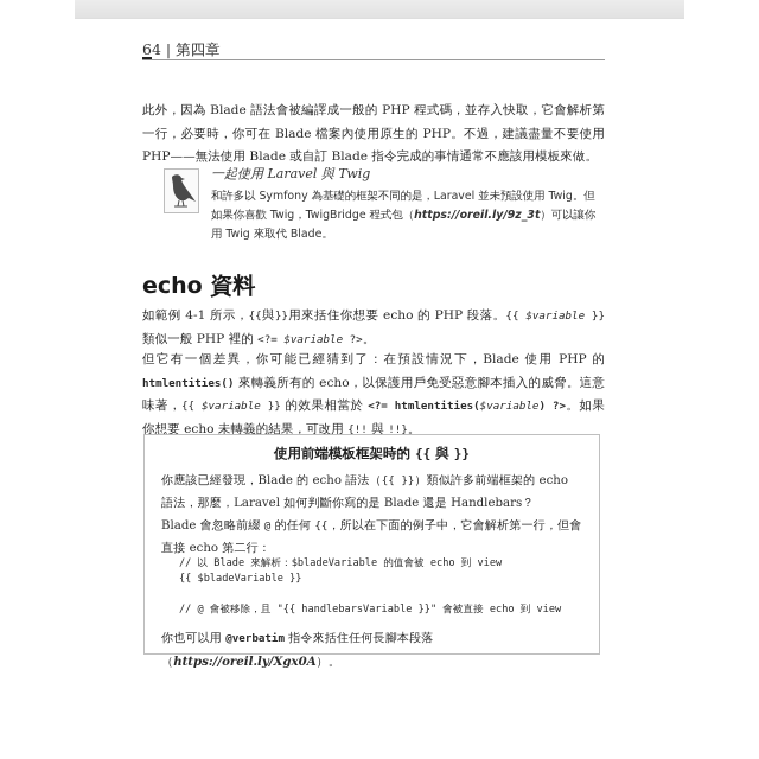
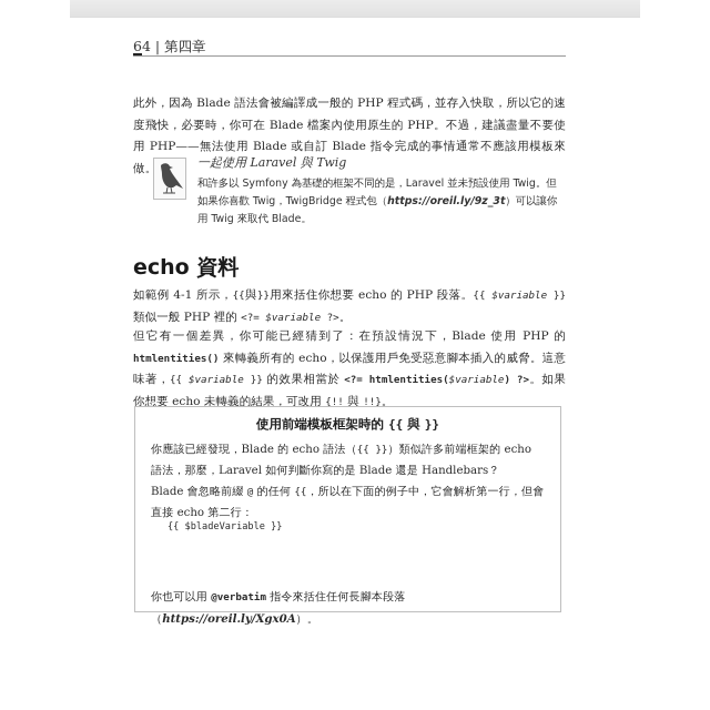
  64 | 第四章
- 此外，因為 Blade 語法會被編譯成一般的 PHP 程式碼，並存入快取，它會解析第一行，必要時，你可在 Blade 檔案內使用原生的 PHP。不過，建議盡量不要使用 PHP——無法使用 Blade 或自訂 Blade 指令完成的事情通常不應該用模板來做。
+ 此外，因為 Blade 語法會被編譯成一般的 PHP 程式碼，並存入快取，所以它的速度飛快，必要時，你可在 Blade 檔案內使用原生的 PHP。不過，建議盡量不要使用 PHP——無法使用 Blade 或自訂 Blade 指令完成的事情通常不應該用模板來做。
  一起使用 Laravel 與 Twig
  和許多以 Symfony 為基礎的框架不同的是，Laravel 並未預設使用 Twig。但如果你喜歡 Twig，TwigBridge 程式包（https://oreil.ly/9z_3t）可以讓你用 Twig 來取代 Blade。
  echo 資料
  如範例 4-1 所示，{{與}}用來括住你想要 echo 的 PHP 段落。{{ $variable }}類似一般 PHP 裡的 <?= $variable ?>。
  但它有一個差異，你可能已經猜到了：在預設情況下，Blade 使用 PHP 的 htmlentities() 來轉義所有的 echo，以保護用戶免受惡意腳本插入的威脅。這意味著，{{ $variable }} 的效果相當於 <?= htmlentities($variable) ?>。如果你想要 echo 未轉義的結果，可改用 {!! 與 !!}。
  使用前端模板框架時的 {{ 與 }}
  你應該已經發現，Blade 的 echo 語法（{{ }}）類似許多前端框架的 echo 語法，那麼，Laravel 如何判斷你寫的是 Blade 還是 Handlebars？
  Blade 會忽略前綴 @ 的任何 {{，所以在下面的例子中，它會解析第一行，但會直接 echo 第二行：
- // 以 Blade 來解析：$bladeVariable 的值會被 echo 到 view
  {{ $bladeVariable }}
- // @ 會被移除，且 "{{ handlebarsVariable }}" 會被直接 echo 到 view
  你也可以用 @verbatim 指令來括住任何長腳本段落（https://oreil.ly/Xgx0A）。
